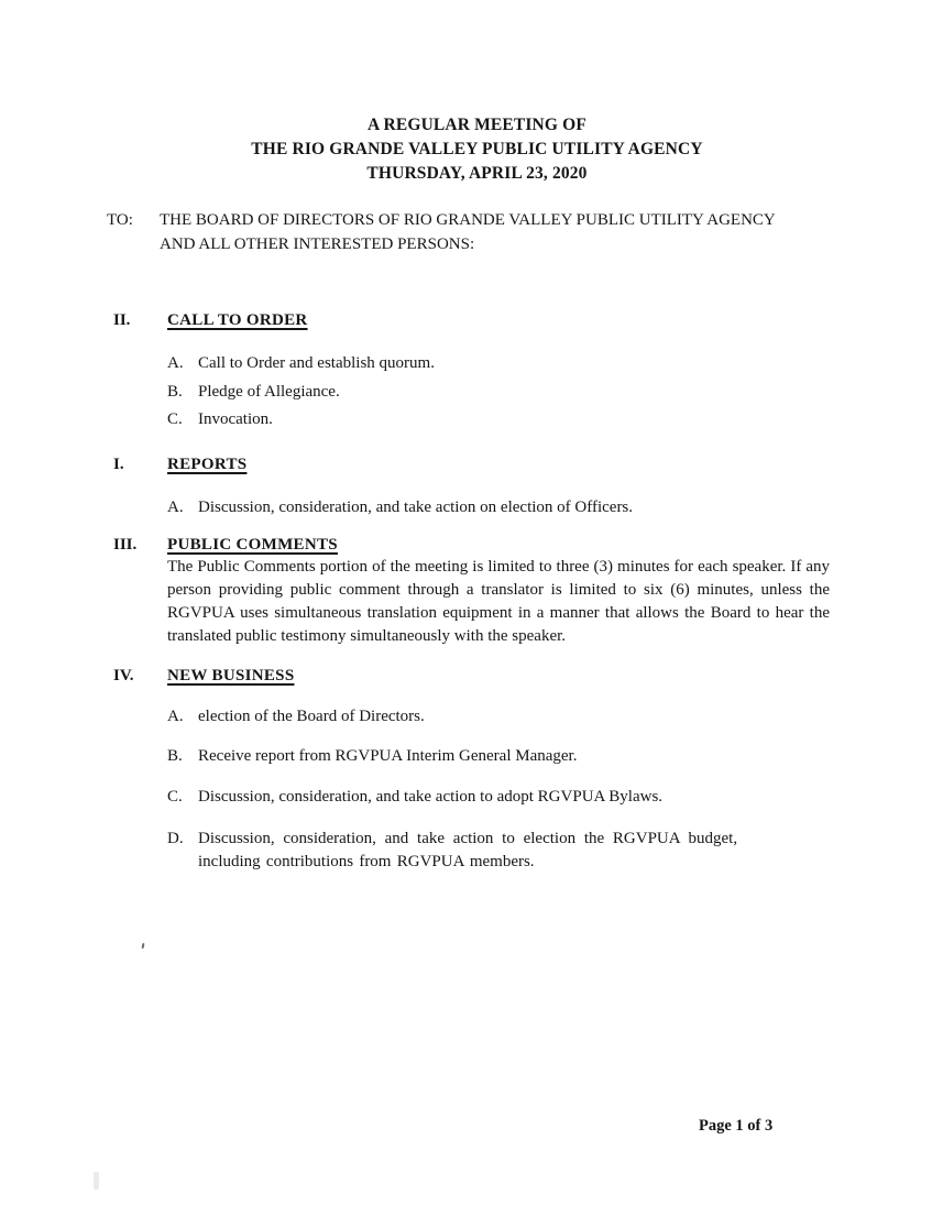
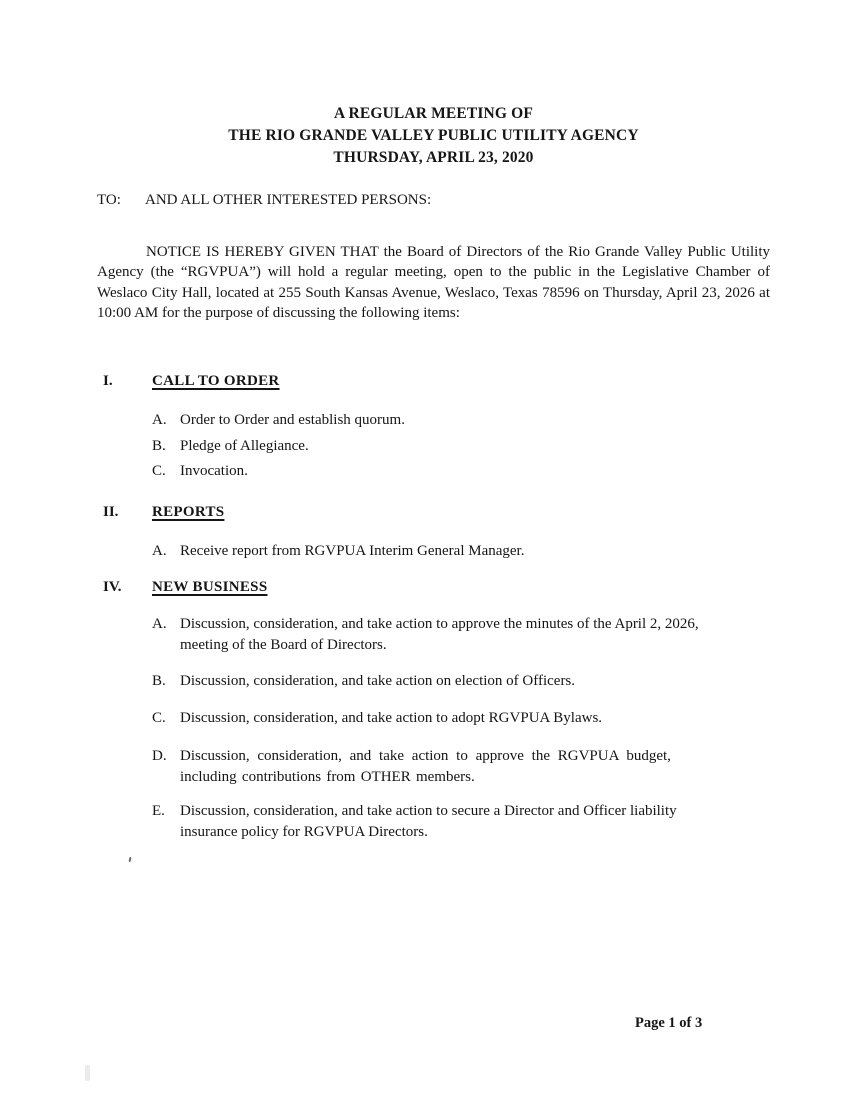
  A REGULAR MEETING OF
  THE RIO GRANDE VALLEY PUBLIC UTILITY AGENCY
  THURSDAY, APRIL 23, 2020
  TO:
- THE BOARD OF DIRECTORS OF RIO GRANDE VALLEY PUBLIC UTILITY AGENCY
  AND ALL OTHER INTERESTED PERSONS:
+ NOTICE IS HEREBY GIVEN THAT the Board of Directors of the Rio Grande Valley Public Utility Agency (the “RGVPUA”) will hold a regular meeting, open to the public in the Legislative Chamber of Weslaco City Hall, located at 255 South Kansas Avenue, Weslaco, Texas 78596 on Thursday, April 23, 2026 at 10:00 AM for the purpose of discussing the following items:
- II.
+ I.
  CALL TO ORDER
  A.
- Call to Order and establish quorum.
+ Order to Order and establish quorum.
  B.
  Pledge of Allegiance.
  C.
  Invocation.
- I.
+ II.
  REPORTS
  A.
- Discussion, consideration, and take action on election of Officers.
+ Receive report from RGVPUA Interim General Manager.
- III.
- PUBLIC COMMENTS
- The Public Comments portion of the meeting is limited to three (3) minutes for each speaker. If any person providing public comment through a translator is limited to six (6) minutes, unless the RGVPUA uses simultaneous translation equipment in a manner that allows the Board to hear the translated public testimony simultaneously with the speaker.
  IV.
  NEW BUSINESS
  A.
+ Discussion, consideration, and take action to approve the minutes of the April 2, 2026,
- election of the Board of Directors.
+ meeting of the Board of Directors.
  B.
- Receive report from RGVPUA Interim General Manager.
+ Discussion, consideration, and take action on election of Officers.
  C.
  Discussion, consideration, and take action to adopt RGVPUA Bylaws.
  D.
- Discussion, consideration, and take action to election the RGVPUA budget,
+ Discussion, consideration, and take action to approve the RGVPUA budget,
- including contributions from RGVPUA members.
+ including contributions from OTHER members.
+ E.
+ Discussion, consideration, and take action to secure a Director and Officer liability
+ insurance policy for RGVPUA Directors.
  Page 1 of 3
